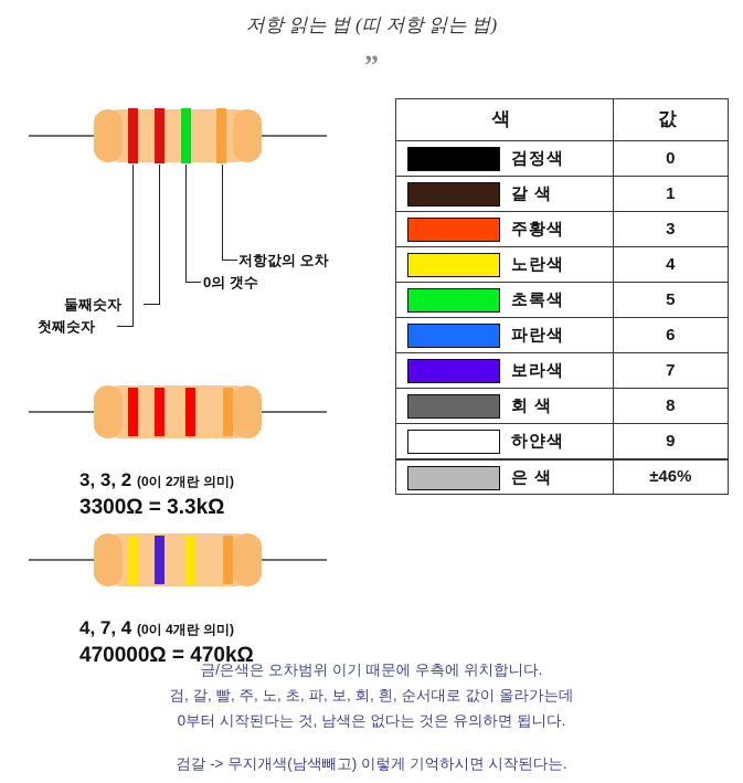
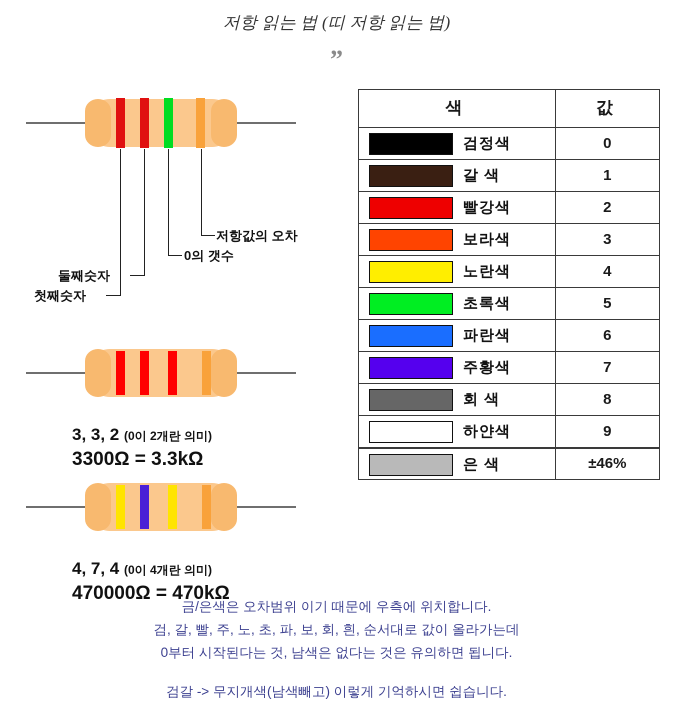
  저항 읽는 법 (띠 저항 읽는 법)
  ”
  저항값의 오차
  0의 갯수
  둘째숫자
  첫째숫자
  3, 3, 2 (0이 2개란 의미)
  3300Ω = 3.3kΩ
  4, 7, 4 (0이 4개란 의미)
  470000Ω = 470kΩ
  색	값
  검정색	0
  갈 색	1
+ 빨강색	2
- 주황색	3
+ 보라색	3
  노란색	4
  초록색	5
  파란색	6
- 보라색	7
+ 주황색	7
  회 색	8
  하얀색	9
  은 색	±46%
  금/은색은 오차범위 이기 때문에 우측에 위치합니다.
  검, 갈, 빨, 주, 노, 초, 파, 보, 회, 흰, 순서대로 값이 올라가는데
  0부터 시작된다는 것, 남색은 없다는 것은 유의하면 됩니다.
- 검갈 -> 무지개색(남색빼고) 이렇게 기억하시면 시작된다는.
+ 검갈 -> 무지개색(남색빼고) 이렇게 기억하시면 쉽습니다.
